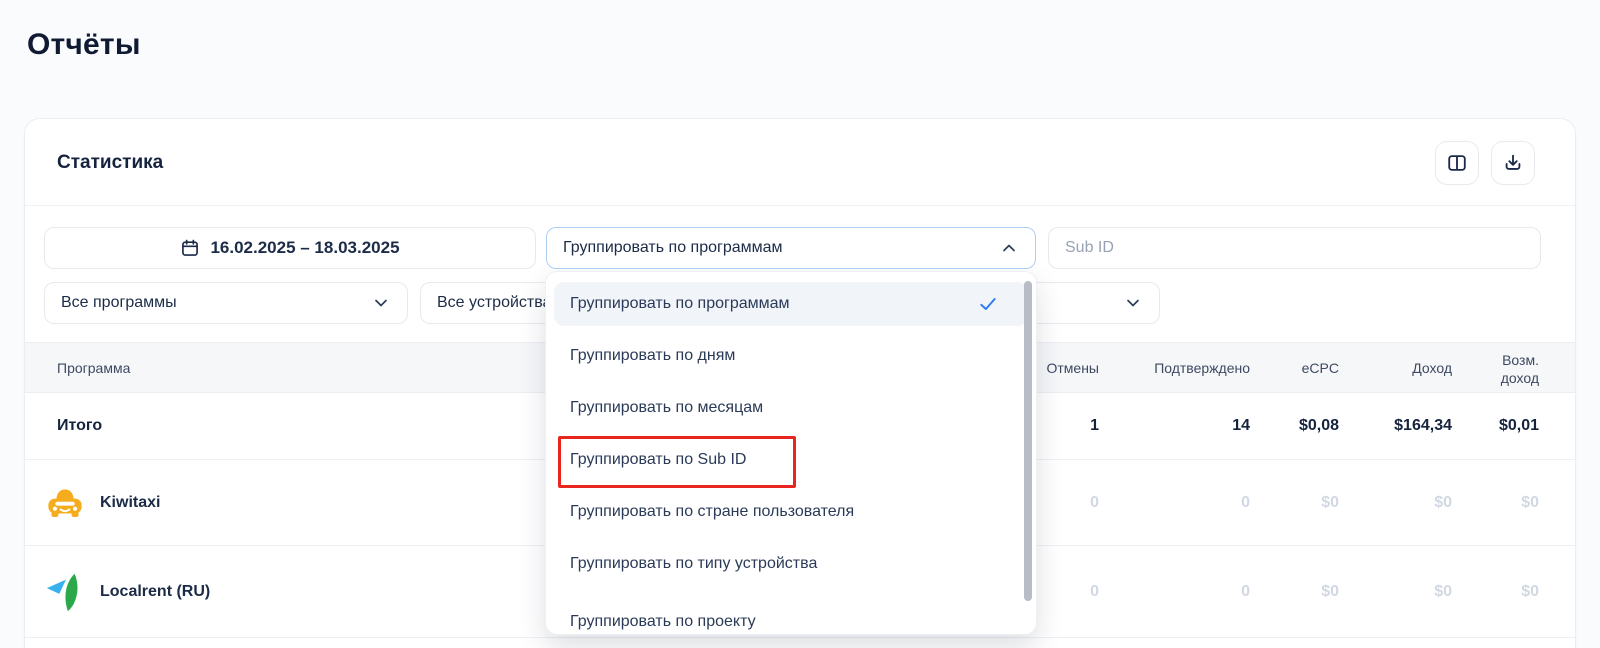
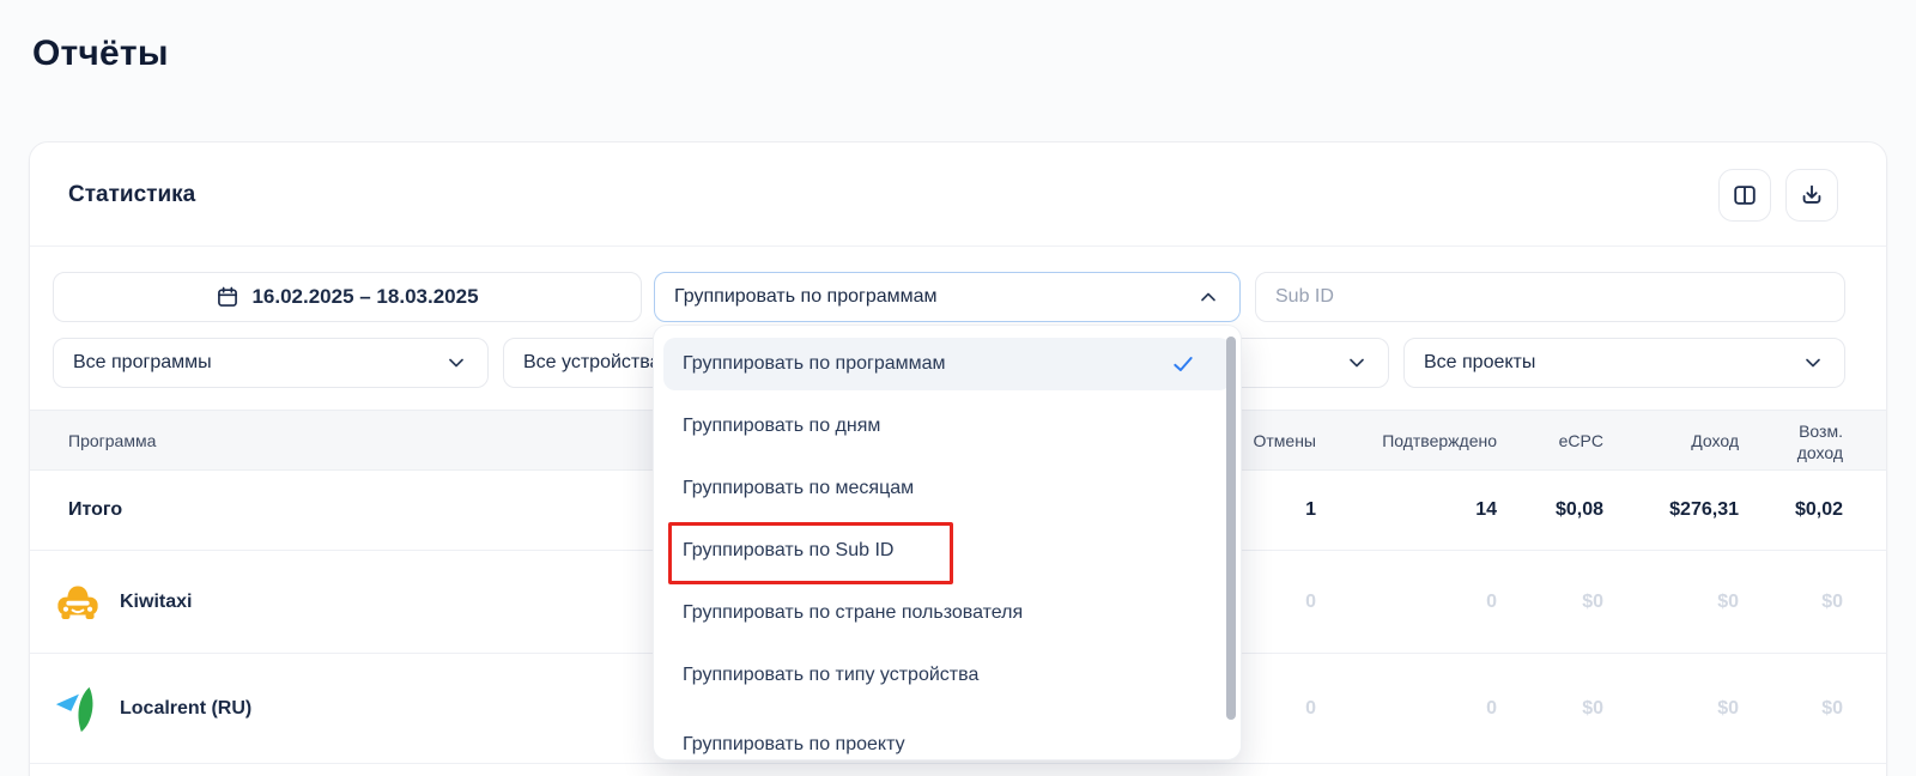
  Отчёты
  Статистика
  16.02.2025 – 18.03.2025
  Группировать по программам
  Sub ID
  Все программы
  Все устройств
+ Все проекты
  Программа
  Отмены
  Подтверждено
  eCPC
  Доход
  Возм. доход
  Итого
  1
  14
  $0,08
- $164,34
+ $276,31
- $0,01
+ $0,02
  Kiwitaxi
  0
  0
  $0
  $0
  $0
  Localrent (RU)
  0
  0
  $0
  $0
  $0
  Группировать по программам
  Группировать по дням
  Группировать по месяцам
  Группировать по Sub ID
  Группировать по стране пользователя
  Группировать по типу устройства
  Группировать по проекту
